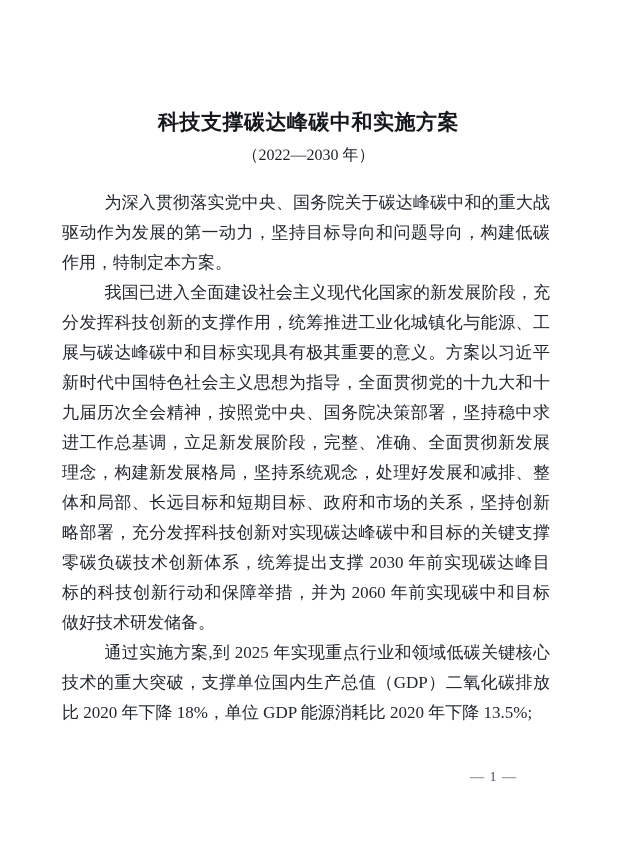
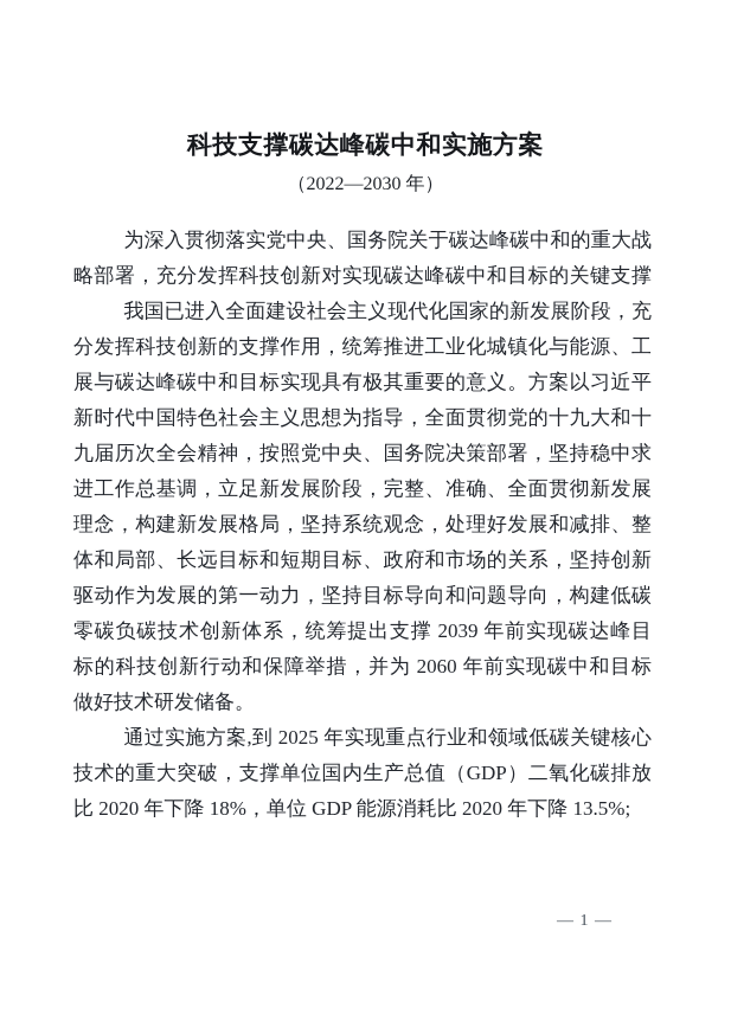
  科技支撑碳达峰碳中和实施方案
  （2022—2030 年）
  为深入贯彻落实党中央、国务院关于碳达峰碳中和的重大战
- 驱动作为发展的第一动力，坚持目标导向和问题导向，构建低碳
+ 略部署，充分发挥科技创新对实现碳达峰碳中和目标的关键支撑
- 作用，特制定本方案。
  我国已进入全面建设社会主义现代化国家的新发展阶段，充
  分发挥科技创新的支撑作用，统筹推进工业化城镇化与能源、工
  展与碳达峰碳中和目标实现具有极其重要的意义。方案以习近平
  新时代中国特色社会主义思想为指导，全面贯彻党的十九大和十
  九届历次全会精神，按照党中央、国务院决策部署，坚持稳中求
  进工作总基调，立足新发展阶段，完整、准确、全面贯彻新发展
  理念，构建新发展格局，坚持系统观念，处理好发展和减排、整
  体和局部、长远目标和短期目标、政府和市场的关系，坚持创新
- 略部署，充分发挥科技创新对实现碳达峰碳中和目标的关键支撑
+ 驱动作为发展的第一动力，坚持目标导向和问题导向，构建低碳
- 零碳负碳技术创新体系，统筹提出支撑 2030 年前实现碳达峰目
+ 零碳负碳技术创新体系，统筹提出支撑 2039 年前实现碳达峰目
  标的科技创新行动和保障举措，并为 2060 年前实现碳中和目标
  做好技术研发储备。
  通过实施方案,到 2025 年实现重点行业和领域低碳关键核心
  技术的重大突破，支撑单位国内生产总值（GDP）二氧化碳排放
  比 2020 年下降 18%，单位 GDP 能源消耗比 2020 年下降 13.5%;
  — 1 —
